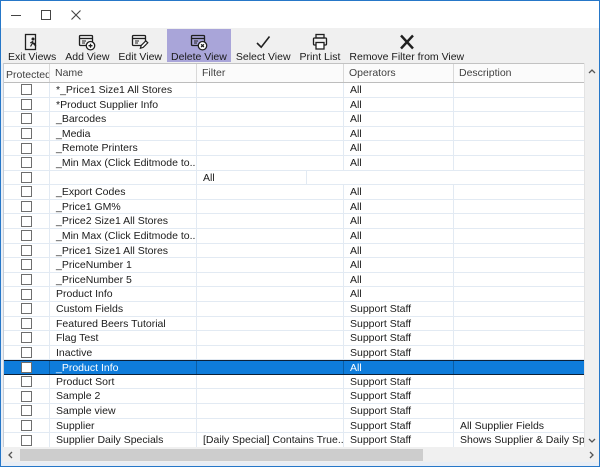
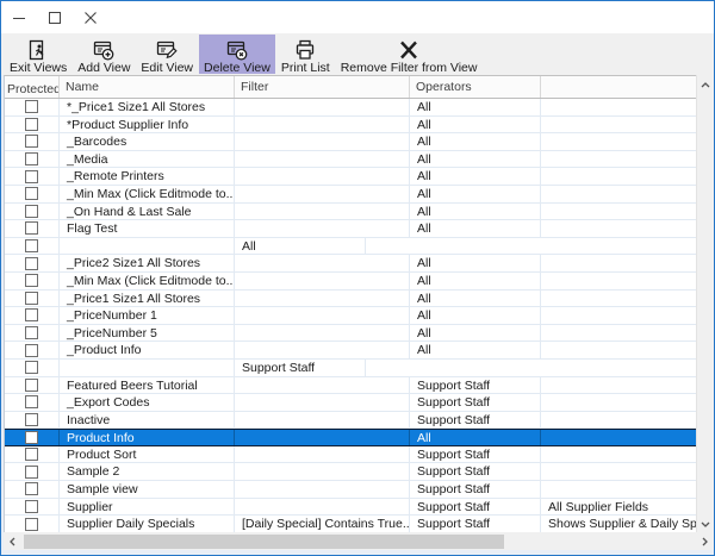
  Exit Views
  Add View
  Edit View
  Delete View
- Select View
  Print List
  Remove Filter from View
  Protected
  Name
  Filter
  Operators
- Description
  *_Price1 Size1 All Stores
  All
  *Product Supplier Info
  All
  _Barcodes
  All
  _Media
  All
  _Remote Printers
  All
  _Min Max (Click Editmode to...
  All
+ _On Hand & Last Sale
  All
- _Export Codes
+ Flag Test
  All
- _Price1 GM%
  All
  _Price2 Size1 All Stores
  All
  _Min Max (Click Editmode to...
  All
  _Price1 Size1 All Stores
  All
  _PriceNumber 1
  All
  _PriceNumber 5
  All
- Product Info
+ _Product Info
  All
- Custom Fields
  Support Staff
  Featured Beers Tutorial
  Support Staff
- Flag Test
+ _Export Codes
  Support Staff
  Inactive
  Support Staff
- _Product Info
+ Product Info
  All
  Product Sort
  Support Staff
  Sample 2
  Support Staff
  Sample view
  Support Staff
  Supplier
  Support Staff
  All Supplier Fields
  Supplier Daily Specials
  [Daily Special] Contains True..
  Support Staff
  Shows Supplier & Daily Sp
